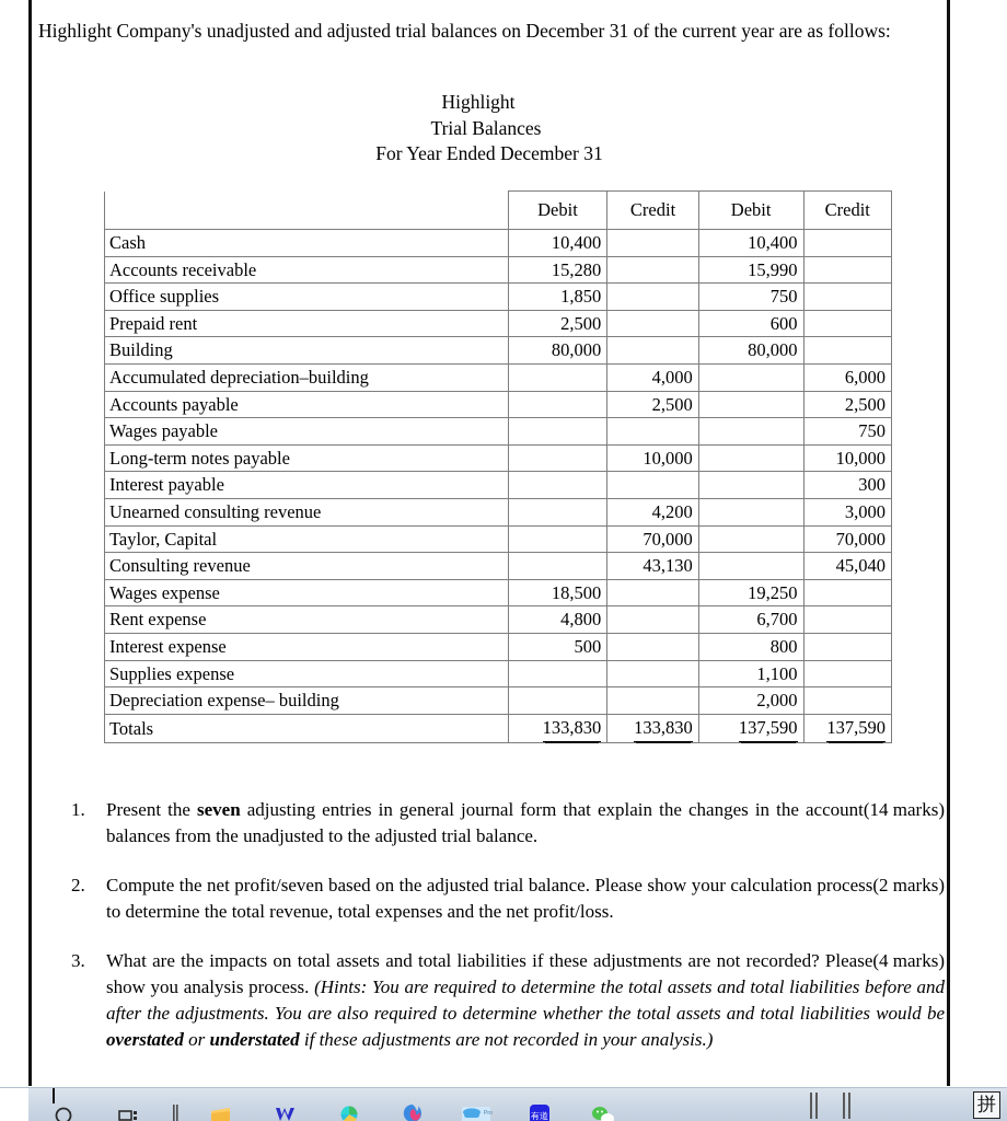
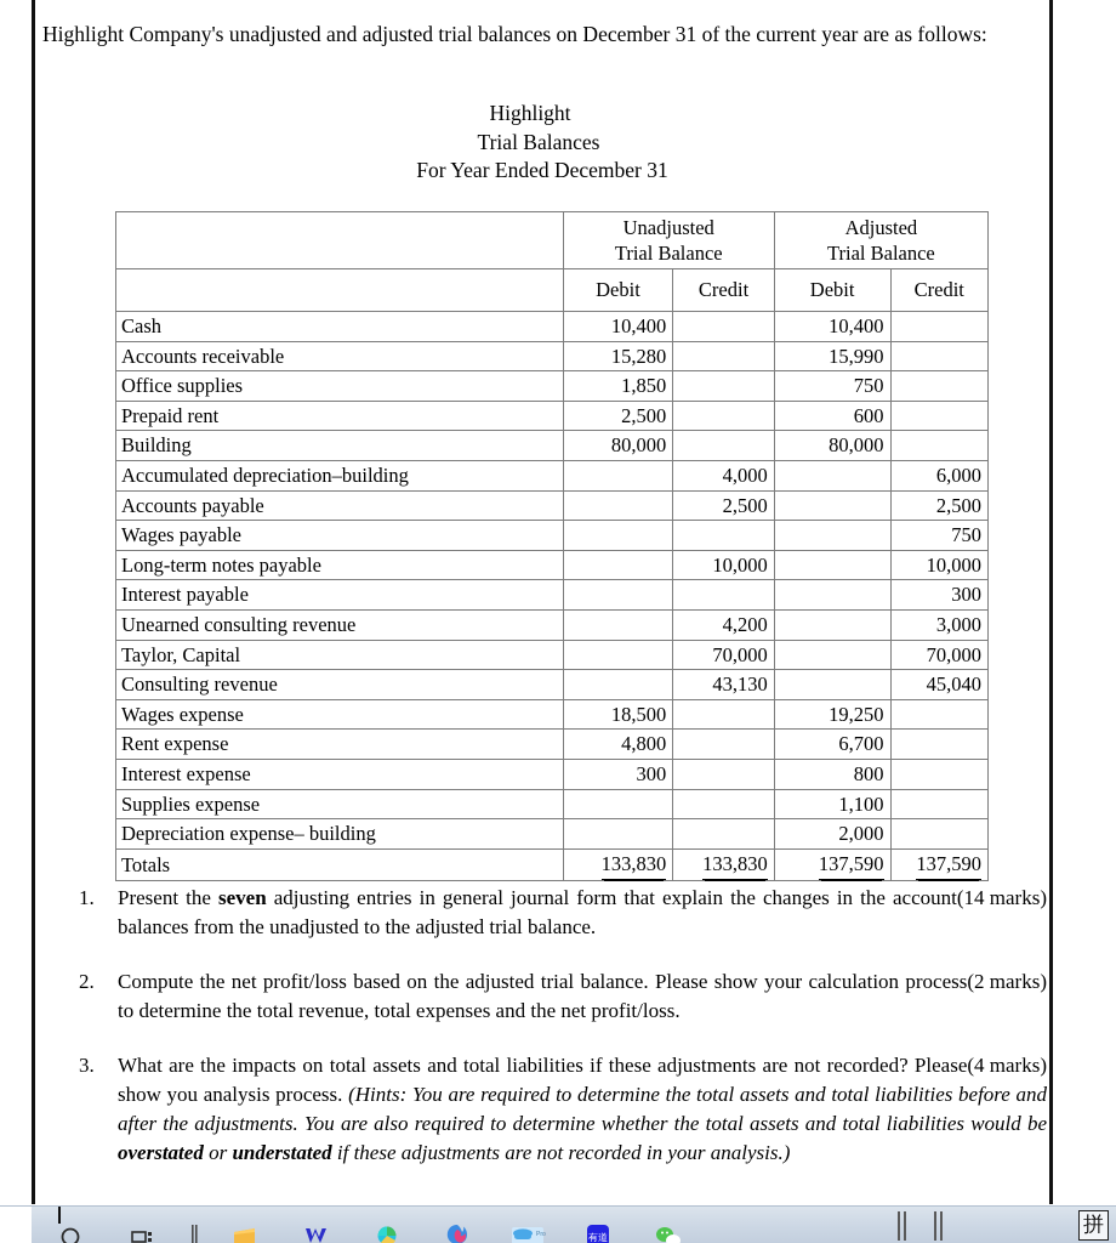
  Highlight Company's unadjusted and adjusted trial balances on December 31 of the current year are as follows:
  Highlight
  Trial Balances
  For Year Ended December 31
+ 	Unadjusted Trial Balance	Adjusted Trial Balance
  	Debit	Credit	Debit	Credit
  Cash	10,400		10,400
  Accounts receivable	15,280		15,990
  Office supplies	1,850		750
  Prepaid rent	2,500		600
  Building	80,000		80,000
  Accumulated depreciation–building		4,000		6,000
  Accounts payable		2,500		2,500
  Wages payable				750
  Long-term notes payable		10,000		10,000
  Interest payable				300
  Unearned consulting revenue		4,200		3,000
  Taylor, Capital		70,000		70,000
  Consulting revenue		43,130		45,040
  Wages expense	18,500		19,250
  Rent expense	4,800		6,700
- Interest expense	500		800
+ Interest expense	300		800
  Supplies expense			1,100
  Depreciation expense– building			2,000
  Totals	133,830	133,830	137,590	137,590
  1.
  (14 marks)
  Present the seven adjusting entries in general journal form that explain the changes in the account balances from the unadjusted to the adjusted trial balance.
  2.
  (2 marks)
- Compute the net profit/seven based on the adjusted trial balance. Please show your calculation process to determine the total revenue, total expenses and the net profit/loss.
+ Compute the net profit/loss based on the adjusted trial balance. Please show your calculation process to determine the total revenue, total expenses and the net profit/loss.
  3.
  (4 marks)
  What are the impacts on total assets and total liabilities if these adjustments are not recorded? Please show you analysis process. (Hints: You are required to determine the total assets and total liabilities before and after the adjustments. You are also required to determine whether the total assets and total liabilities would be overstated or understated if these adjustments are not recorded in your analysis.)
  有道
  拼
